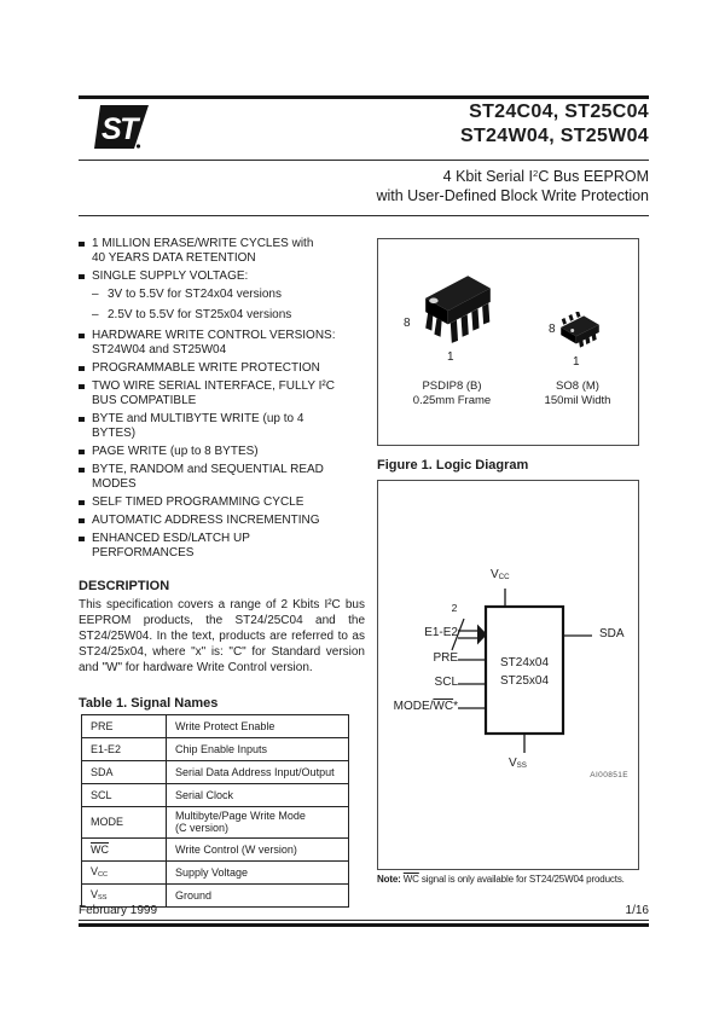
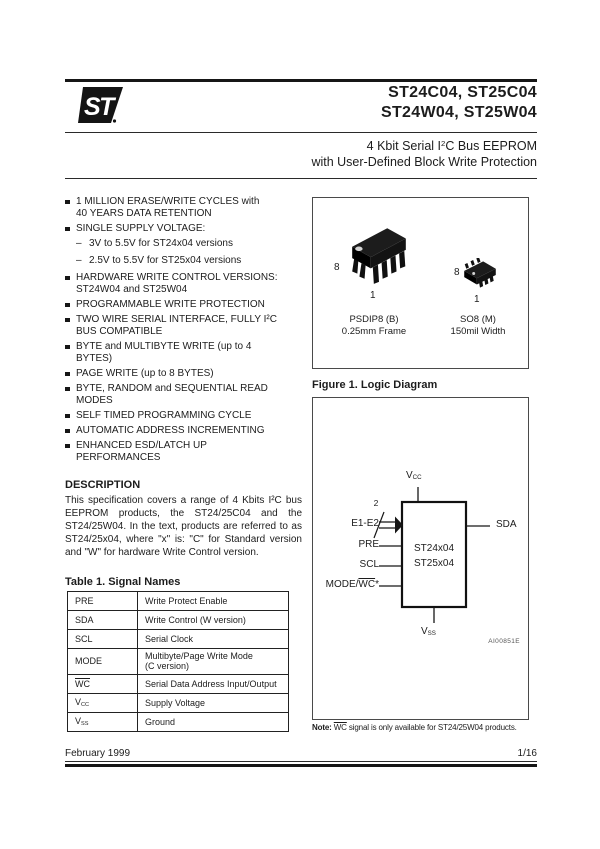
  ST
  ST24C04, ST25C04
  ST24W04, ST25W04
  4 Kbit Serial I2C Bus EEPROM
  with User-Defined Block Write Protection
  1 MILLION ERASE/WRITE CYCLES with
  40 YEARS DATA RETENTION
  SINGLE SUPPLY VOLTAGE:
  3V to 5.5V for ST24x04 versions
  2.5V to 5.5V for ST25x04 versions
  HARDWARE WRITE CONTROL VERSIONS:
  ST24W04 and ST25W04
  PROGRAMMABLE WRITE PROTECTION
  TWO WIRE SERIAL INTERFACE, FULLY I²C
  BUS COMPATIBLE
  BYTE and MULTIBYTE WRITE (up to 4
  BYTES)
  PAGE WRITE (up to 8 BYTES)
  BYTE, RANDOM and SEQUENTIAL READ
  MODES
  SELF TIMED PROGRAMMING CYCLE
  AUTOMATIC ADDRESS INCREMENTING
  ENHANCED ESD/LATCH UP
  PERFORMANCES
  DESCRIPTION
- This specification covers a range of 2 Kbits I²C bus EEPROM products, the ST24/25C04 and the ST24/25W04. In the text, products are referred to as ST24/25x04, where "x" is: "C" for Standard version and "W" for hardware Write Control version.
+ This specification covers a range of 4 Kbits I²C bus EEPROM products, the ST24/25C04 and the ST24/25W04. In the text, products are referred to as ST24/25x04, where "x" is: "C" for Standard version and "W" for hardware Write Control version.
  Table 1. Signal Names
  PRE	Write Protect Enable
- E1-E2	Chip Enable Inputs
- SDA	Serial Data Address Input/Output
+ SDA	Write Control (W version)
  SCL	Serial Clock
  MODE	Multibyte/Page Write Mode (C version)
- WC	Write Control (W version)
+ WC	Serial Data Address Input/Output
  V	Supply Voltage
  V	Ground
  8
  1
  PSDIP8 (B)
  0.25mm Frame
  8
  1
  SO8 (M)
  150mil Width
  Figure 1. Logic Diagram
  2
  E1-E2
  PRE
  SCL
  MODE/WC*
  ST24x04
  ST25x04
  SDA
  Note: WC signal is only available for ST24/25W04 products.
  February 1999
  1/16
